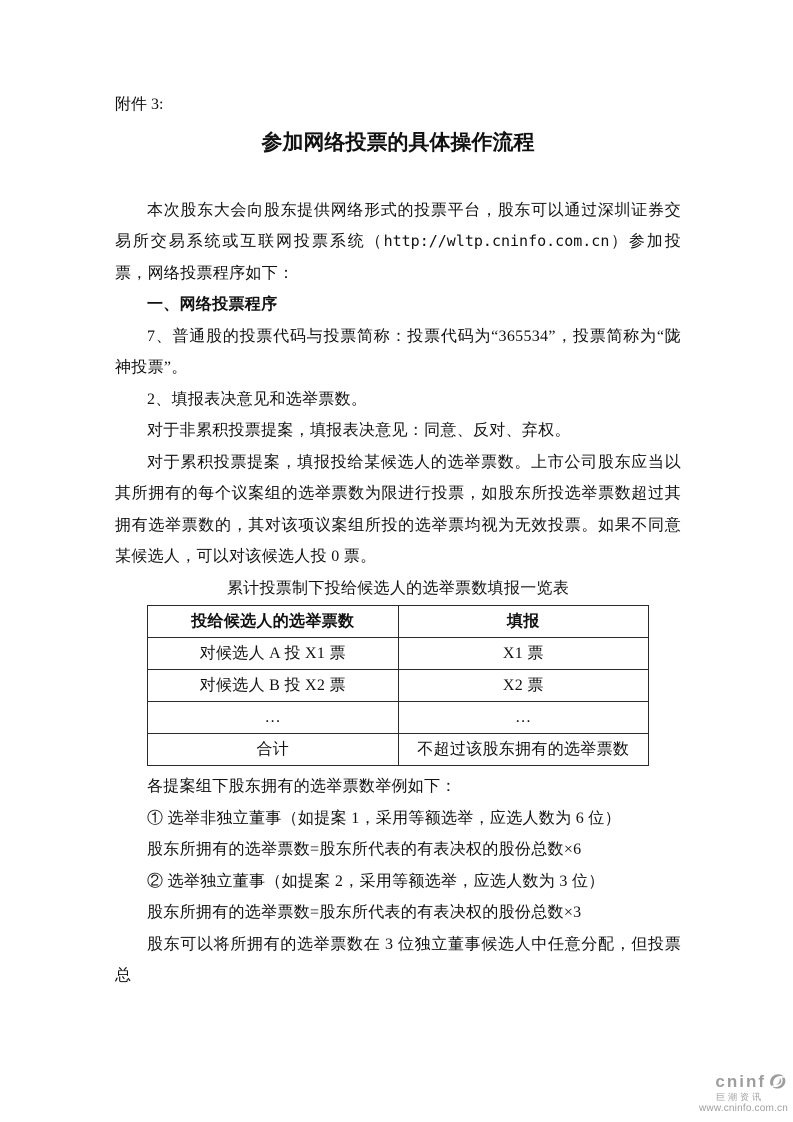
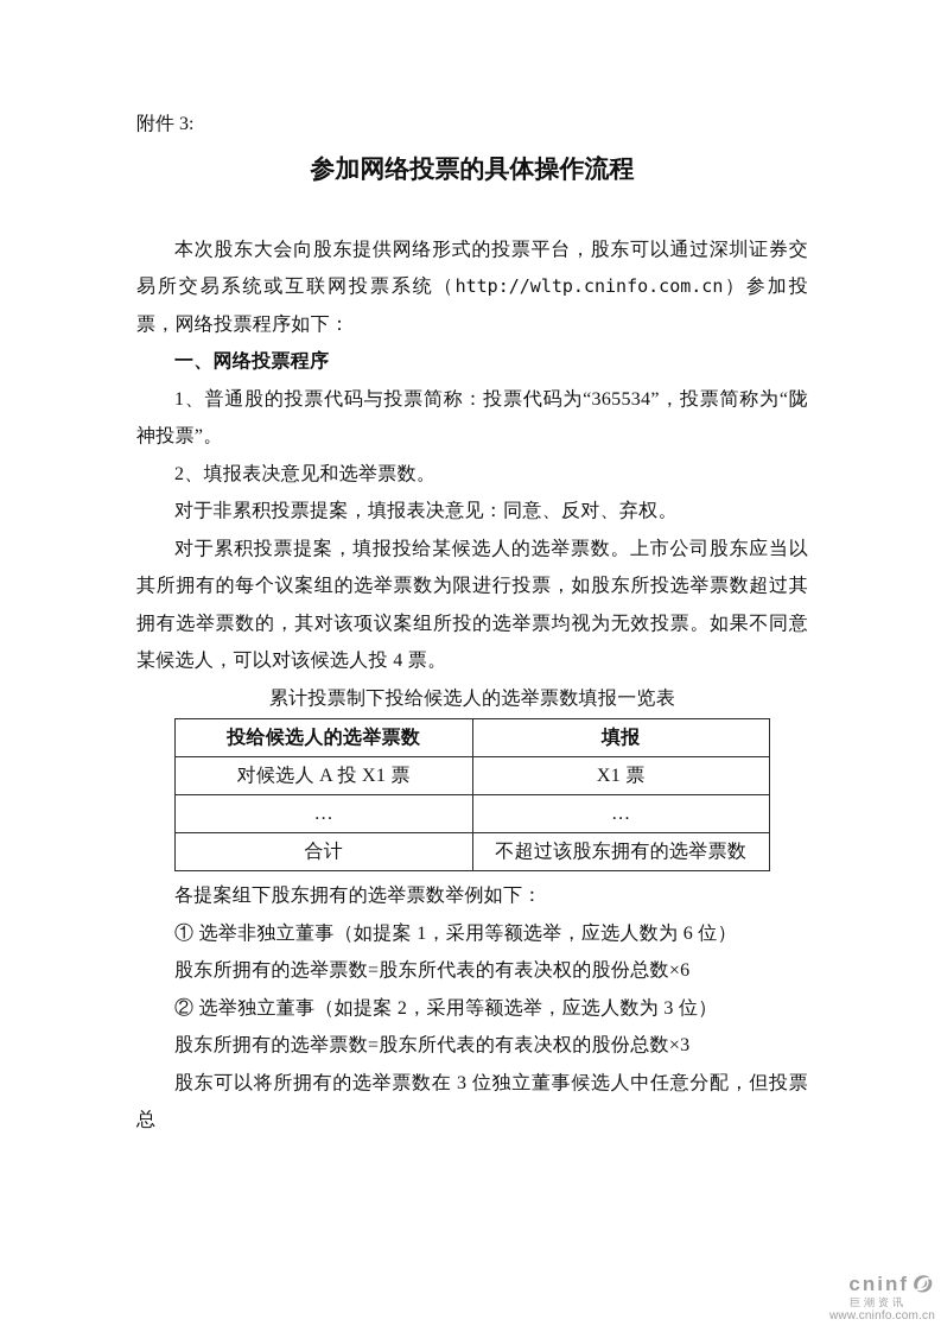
  附件 3:
  参加网络投票的具体操作流程
  本次股东大会向股东提供网络形式的投票平台，股东可以通过深圳证券交易所交易系统或互联网投票系统（http://wltp.cninfo.com.cn）参加投票，网络投票程序如下：
  一、网络投票程序
- 7、普通股的投票代码与投票简称：投票代码为“365534”，投票简称为“陇神投票”。
+ 1、普通股的投票代码与投票简称：投票代码为“365534”，投票简称为“陇神投票”。
  2、填报表决意见和选举票数。
  对于非累积投票提案，填报表决意见：同意、反对、弃权。
- 对于累积投票提案，填报投给某候选人的选举票数。上市公司股东应当以其所拥有的每个议案组的选举票数为限进行投票，如股东所投选举票数超过其拥有选举票数的，其对该项议案组所投的选举票均视为无效投票。如果不同意某候选人，可以对该候选人投 0 票。
+ 对于累积投票提案，填报投给某候选人的选举票数。上市公司股东应当以其所拥有的每个议案组的选举票数为限进行投票，如股东所投选举票数超过其拥有选举票数的，其对该项议案组所投的选举票均视为无效投票。如果不同意某候选人，可以对该候选人投 4 票。
  累计投票制下投给候选人的选举票数填报一览表
  投给候选人的选举票数	填报
  对候选人 A 投 X1 票	X1 票
- 对候选人 B 投 X2 票	X2 票
  …	…
  合计	不超过该股东拥有的选举票数
  各提案组下股东拥有的选举票数举例如下：
  ① 选举非独立董事（如提案 1，采用等额选举，应选人数为 6 位）
  股东所拥有的选举票数=股东所代表的有表决权的股份总数×6
  ② 选举独立董事（如提案 2，采用等额选举，应选人数为 3 位）
  股东所拥有的选举票数=股东所代表的有表决权的股份总数×3
  股东可以将所拥有的选举票数在 3 位独立董事候选人中任意分配，但投票总
  cninf
  巨潮资讯
  www.cninfo.com.cn
